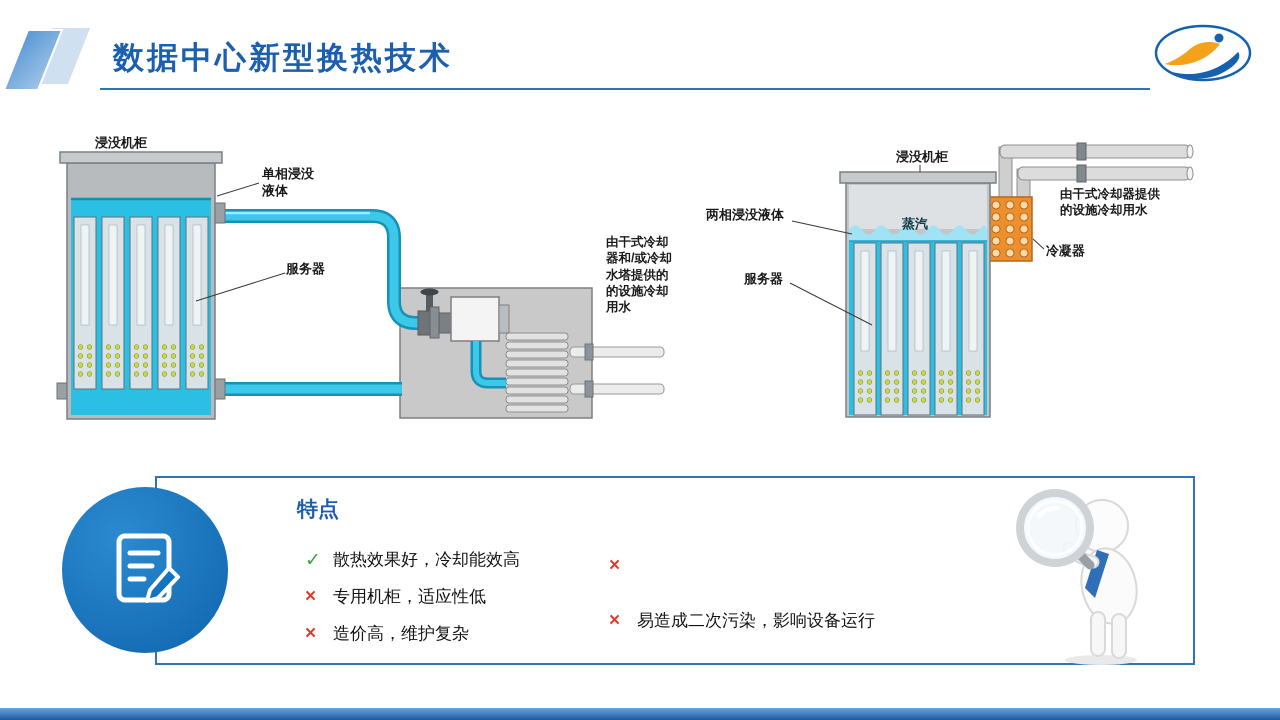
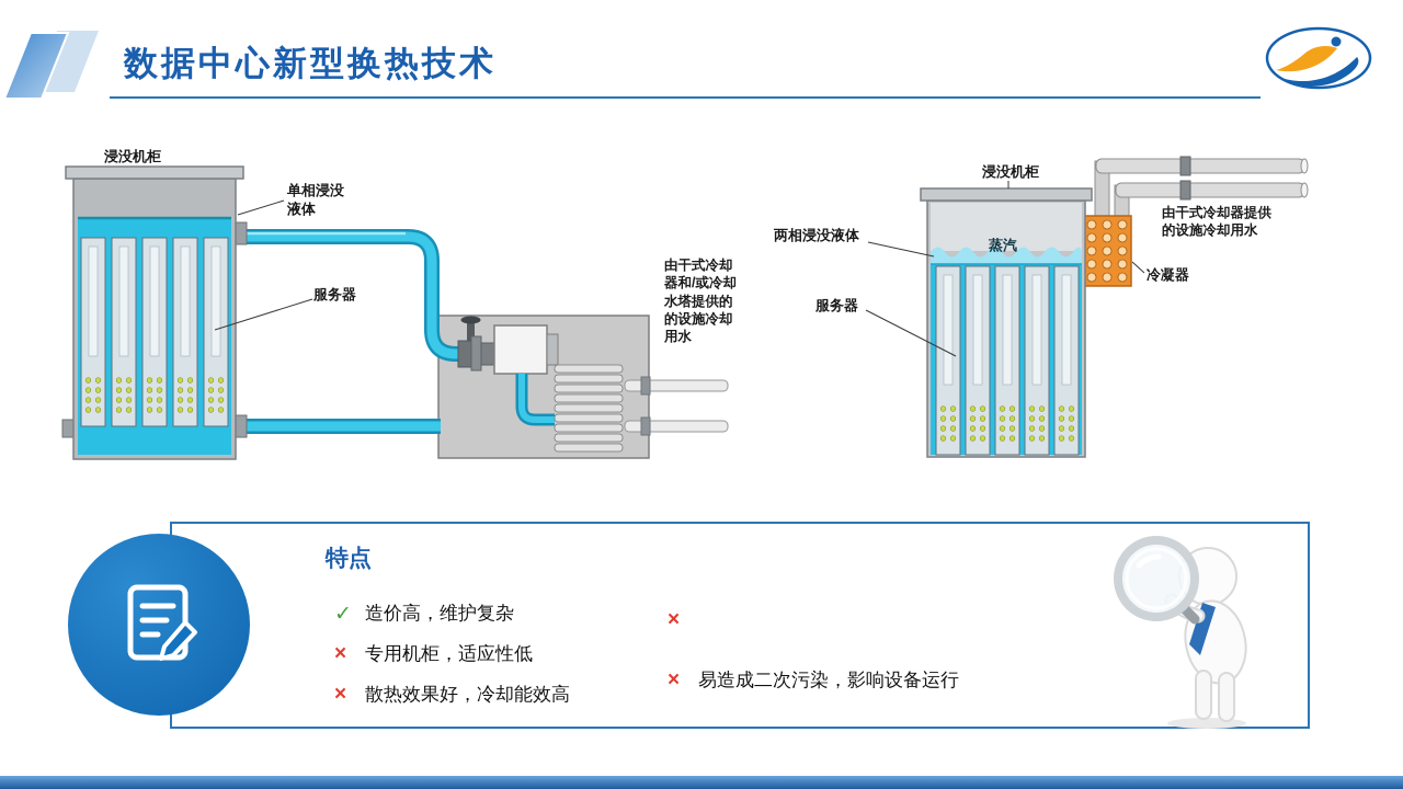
  数据中心新型换热技术
  浸没机柜
  单相浸没液体
  服务器
  由干式冷却器和/或冷却水塔提供的的设施冷却用水
  两相浸没液体
  服务器
  浸没机柜
  蒸汽
  冷凝器
  由干式冷却器提供的设施冷却用水
  特点
  ✓
- 散热效果好，冷却能效高
+ 造价高，维护复杂
  ×
  专用机柜，适应性低
  ×
- 造价高，维护复杂
+ 散热效果好，冷却能效高
  ×
  ×
  易造成二次污染，影响设备运行
